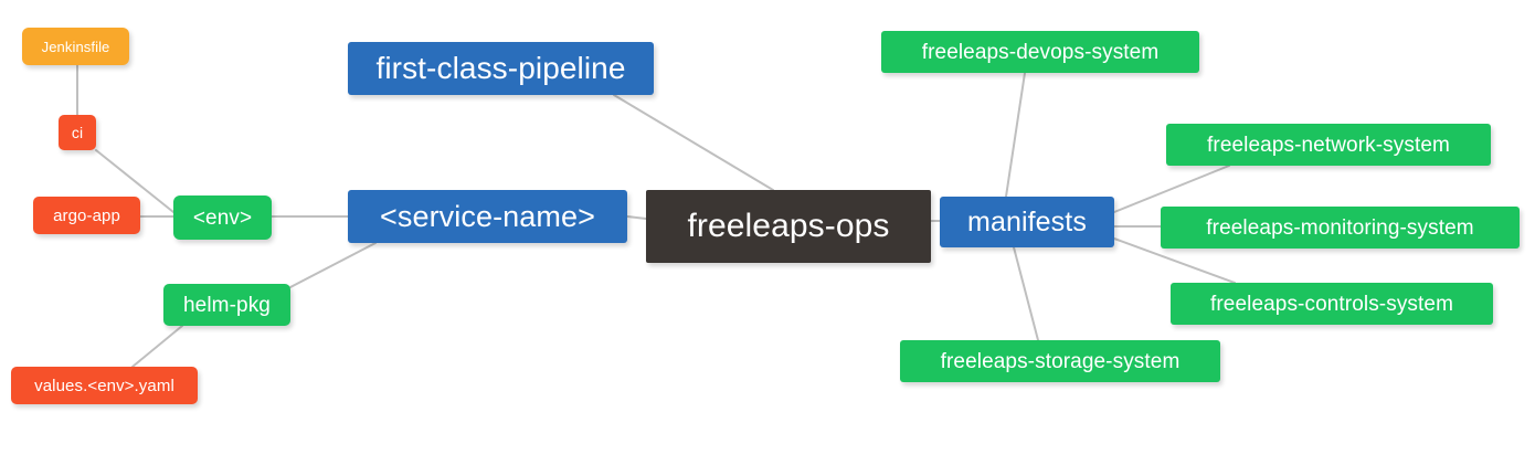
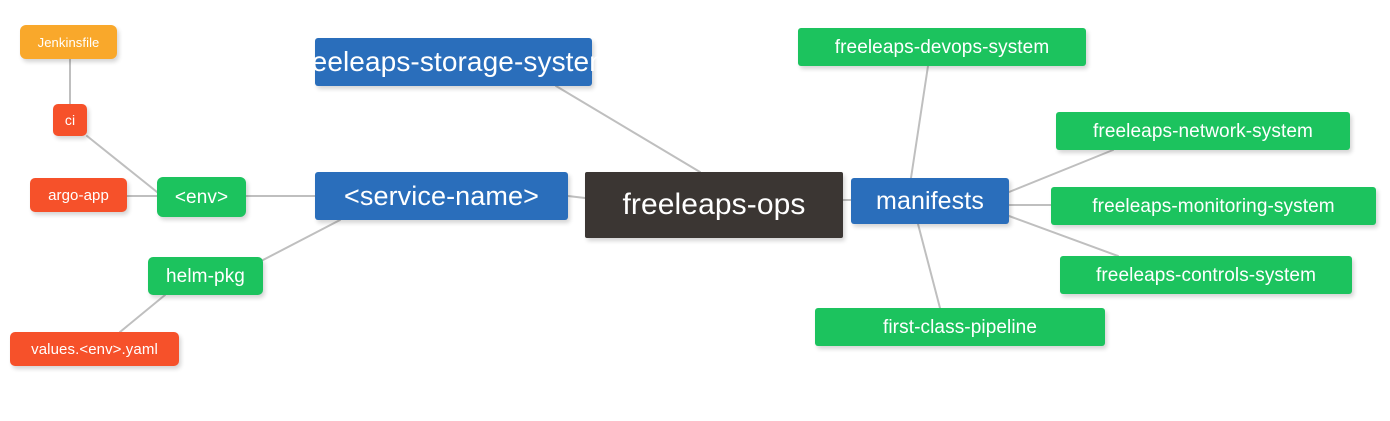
  Jenkinsfile
  ci
  argo-app
  <env>
  helm-pkg
  values.<env>.yaml
- first-class-pipeline
+ freeleaps-storage-system
  <service-name>
  freeleaps-ops
  manifests
  freeleaps-devops-system
  freeleaps-network-system
  freeleaps-monitoring-system
  freeleaps-controls-system
- freeleaps-storage-system
+ first-class-pipeline
